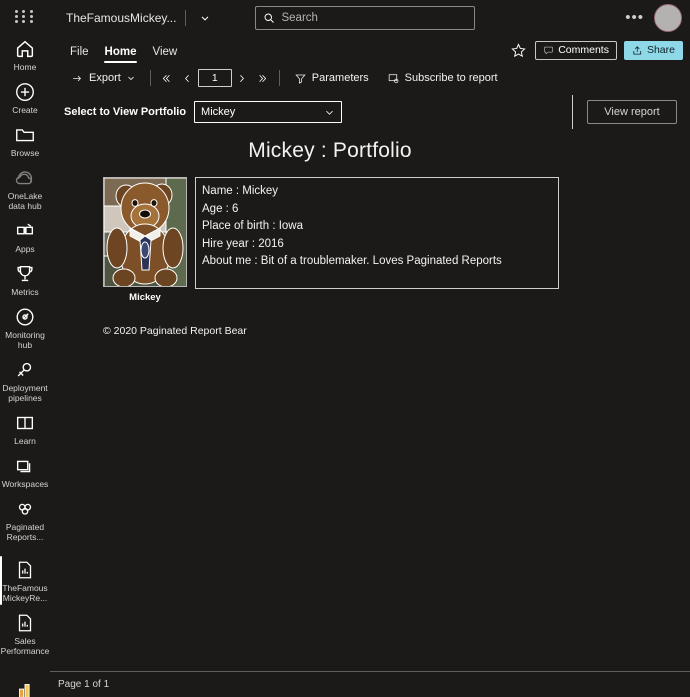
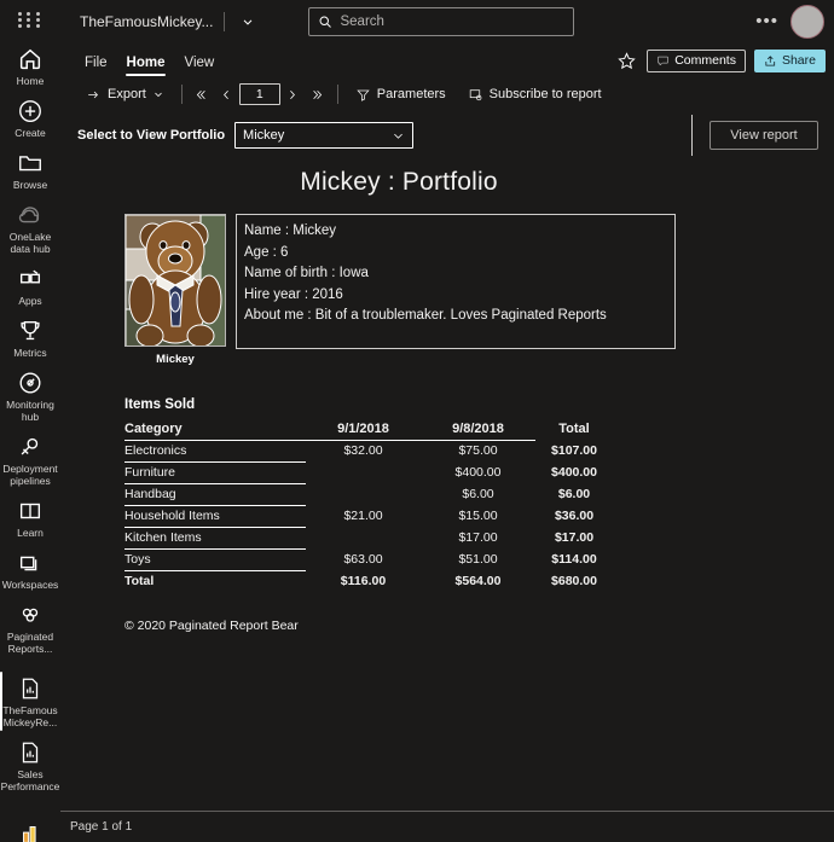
  Home
  Create
  Browse
  OneLake data hub
  Apps
  Metrics
  Monitoring hub
  Deployment pipelines
  Learn
  Workspaces
  Paginated Reports...
  TheFamous MickeyRe...
  Sales Performance
  TheFamousMickey...
  Search
  •••
  File
  Home
  View
  Comments
  Share
  Export
  1
  Parameters
  Subscribe to report
  Select to View Portfolio
  Mickey
  View report
  Mickey : Portfolio
  Mickey
  Name : Mickey
  Age : 6
- Place of birth : Iowa
+ Name of birth : Iowa
  Hire year : 2016
  About me : Bit of a troublemaker. Loves Paginated Reports
+ Items Sold
+ Category	9/1/2018	9/8/2018	Total
+ Electronics	$32.00	$75.00	$107.00
+ Furniture		$400.00	$400.00
+ Handbag		$6.00	$6.00
+ Household Items	$21.00	$15.00	$36.00
+ Kitchen Items		$17.00	$17.00
+ Toys	$63.00	$51.00	$114.00
+ Total	$116.00	$564.00	$680.00
  © 2020 Paginated Report Bear
  Page 1 of 1
